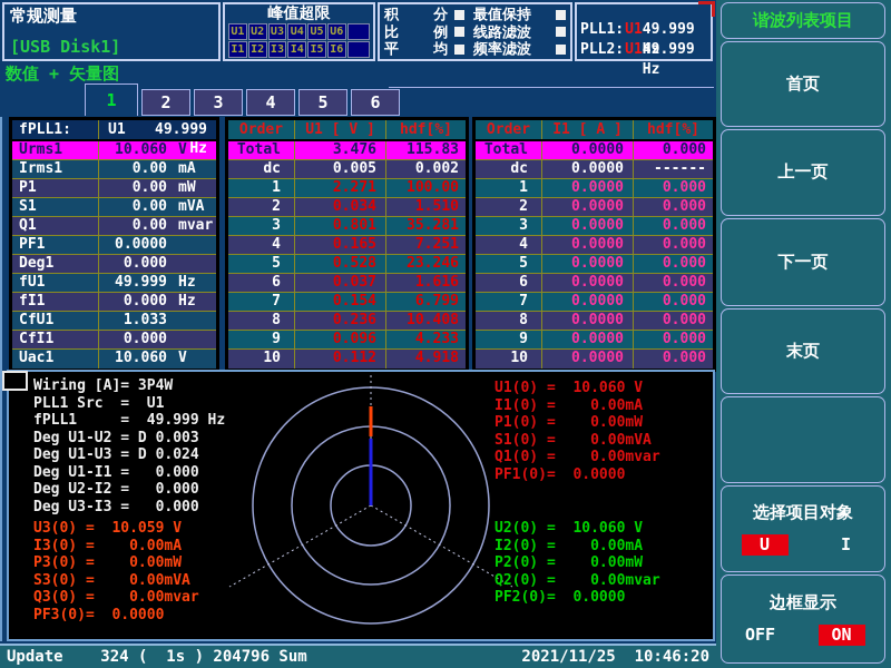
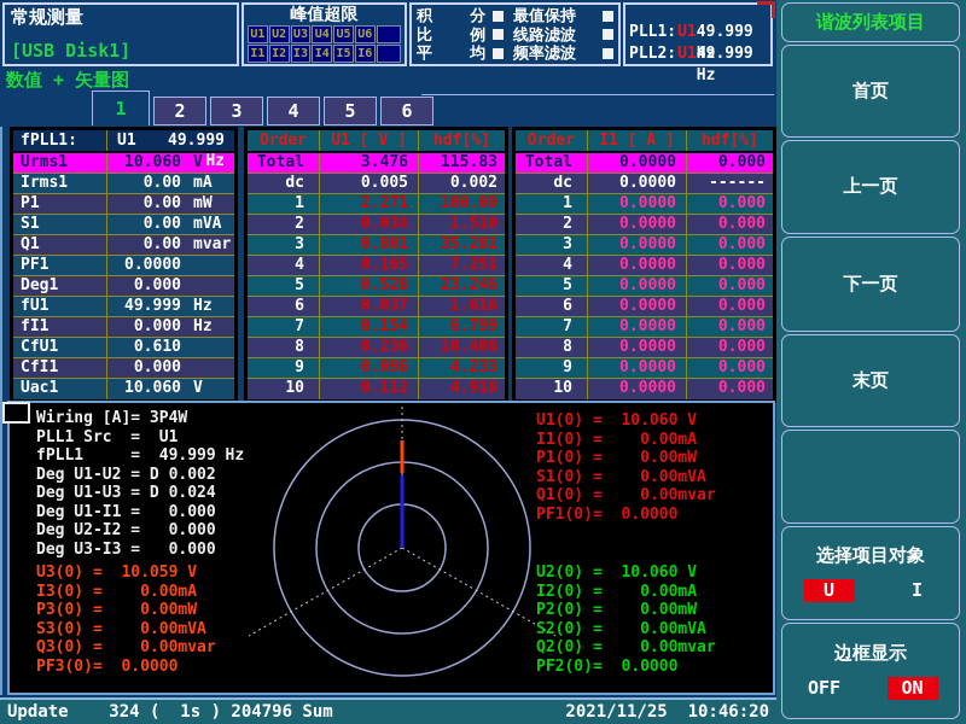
  常规测量
  [USB Disk1]
  峰值超限
  U1
  U2
  U3
  U4
  U5
  U6
  I1
  I2
  I3
  I4
  I5
  I6
  积 分
  比 例
  平 均
  最值保持
  线路滤波
  频率滤波
  PLL1:
  U1
  49.999 Hz
  PLL2:
  U1
  49.999 Hz
  数值 + 矢量图
  1
  2
  3
  4
  5
  6
  fPLL1:
  U1
  49.999 Hz
  Urms1
  10.060
  V
  Irms1
  0.00
  mA
  P1
  0.00
  mW
  S1
  0.00
  mVA
  Q1
  0.00
  mvar
  PF1
  0.0000
  Deg1
  0.000
  fU1
  49.999
  Hz
  fI1
  0.000
  Hz
  CfU1
- 1.033
+ 0.610
  CfI1
  0.000
  Uac1
  10.060
  V
  Order
  U1 [ V ]
  hdf[%]
  Total
  3.476
  115.83
  dc
  0.005
  0.002
  1
  2.271
  100.00
  2
  0.034
  1.510
  3
  0.801
  35.281
  4
  0.165
  7.251
  5
  0.528
  23.246
  6
  0.037
  1.616
  7
  0.154
  6.799
  8
  0.236
  10.408
  9
  0.096
  4.233
  10
  0.112
  4.918
  Order
  I1 [ A ]
  hdf[%]
  Total
  0.0000
  0.000
  dc
  0.0000
  ------
  1
  0.0000
  0.000
  2
  0.0000
  0.000
  3
  0.0000
  0.000
  4
  0.0000
  0.000
  5
  0.0000
  0.000
  6
  0.0000
  0.000
  7
  0.0000
  0.000
  8
  0.0000
  0.000
  9
  0.0000
  0.000
  10
  0.0000
  0.000
  Wiring [A]= 3P4W
  PLL1 Src = U1
  fPLL1 = 49.999 Hz
- Deg U1-U2 = D 0.003
+ Deg U1-U2 = D 0.002
  Deg U1-U3 = D 0.024
  Deg U1-I1 = 0.000
  Deg U2-I2 = 0.000
  Deg U3-I3 = 0.000
  U1(0) = 10.060 V
  I1(0) = 0.00mA
  P1(0) = 0.00mW
  S1(0) = 0.00mVA
  Q1(0) = 0.00mvar
  PF1(0)= 0.0000
  U3(0) = 10.059 V
  I3(0) = 0.00mA
  P3(0) = 0.00mW
  S3(0) = 0.00mVA
  Q3(0) = 0.00mvar
  PF3(0)= 0.0000
  U2(0) = 10.060 V
  I2(0) = 0.00mA
  P2(0) = 0.00mW
+ S2(0) = 0.00mVA
  Q2(0) = 0.00mvar
  PF2(0)= 0.0000
  Update 324 ( 1s ) 204796 Sum
  2021/11/25 10:46:20
  谐波列表项目
  首页
  上一页
  下一页
  末页
  选择项目对象
  U
  I
  边框显示
  OFF
  ON
